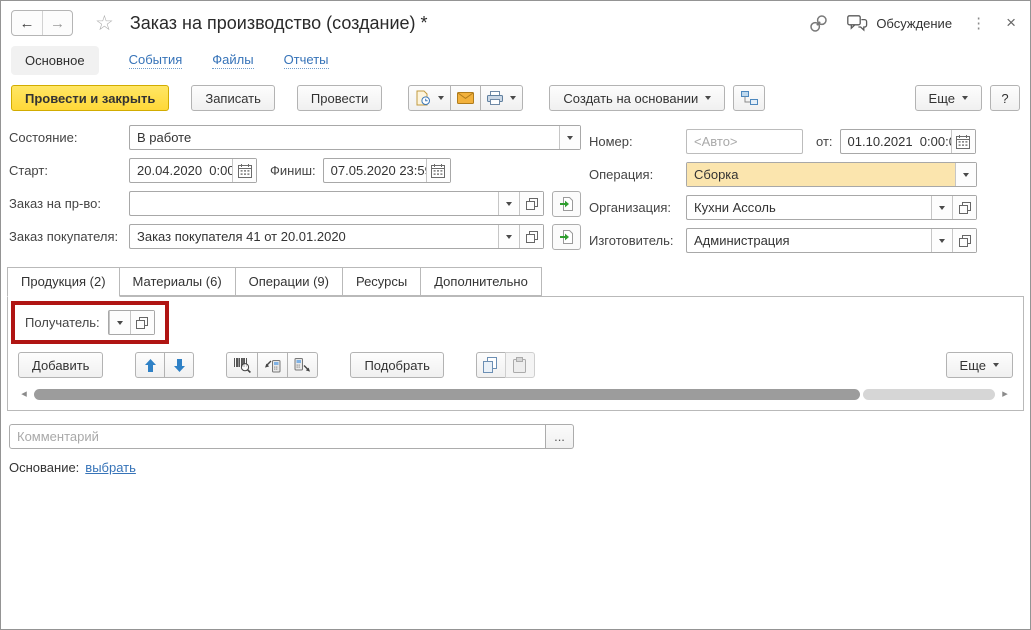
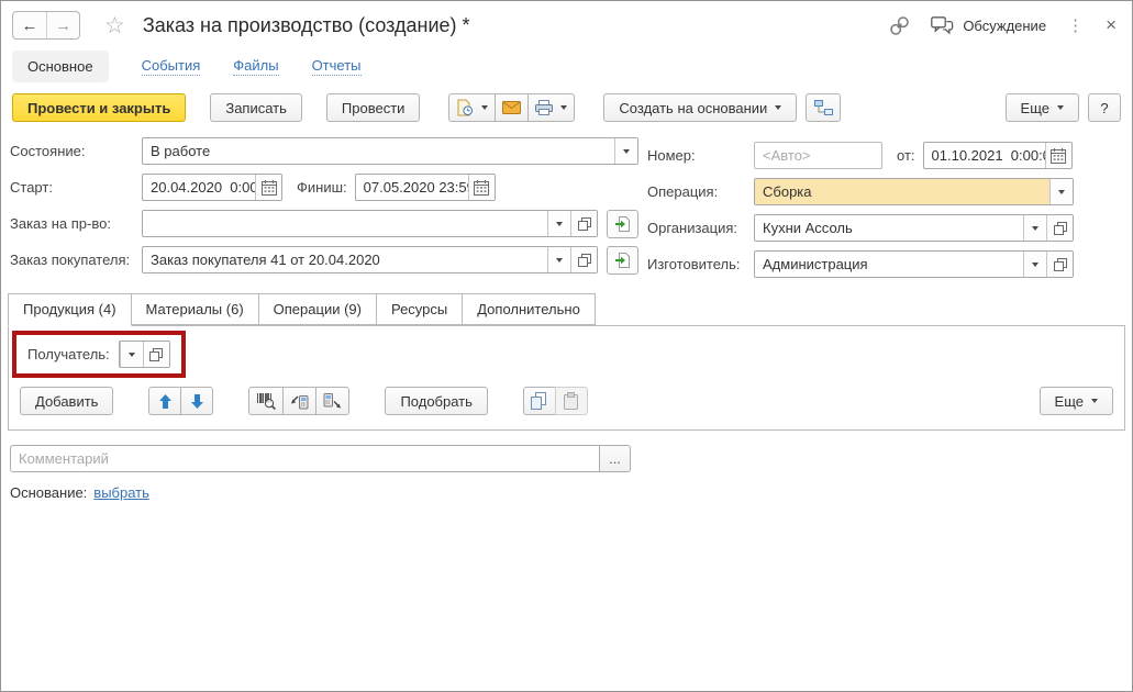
  ←
  →
  ☆
  Заказ на производство (создание) *
  Обсуждение
  ⋮
  ×
  Основное
  События
  Файлы
  Отчеты
  Провести и закрыть
  Записать
  Провести
  Создать на основании
  Еще
  ?
  Состояние:
  В работе
  Старт:
  20.04.2020 0:00
  Финиш:
  07.05.2020 23:5
  Заказ на пр-во:
  Заказ покупателя:
- Заказ покупателя 41 от 20.01.2020
+ Заказ покупателя 41 от 20.04.2020
  Номер:
  <Авто>
  от:
  01.10.2021 0:00:
  Операция:
  Сборка
  Организация:
  Кухни Ассоль
  Изготовитель:
  Администрация
- Продукция (2)
+ Продукция (4)
  Материалы (6)
  Операции (9)
  Ресурсы
  Дополнительно
  Получатель:
  Добавить
  Подобрать
  Еще
- ◂
- ▸
  Комментарий
  ...
  Основание:
  выбрать
